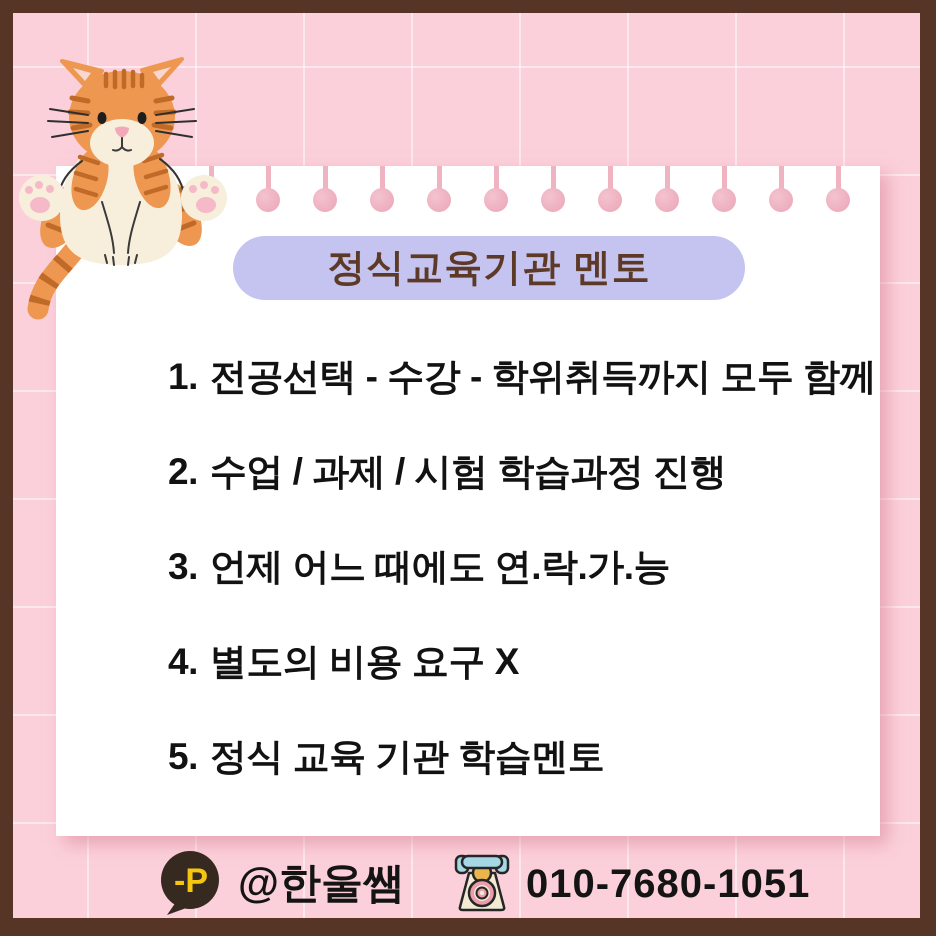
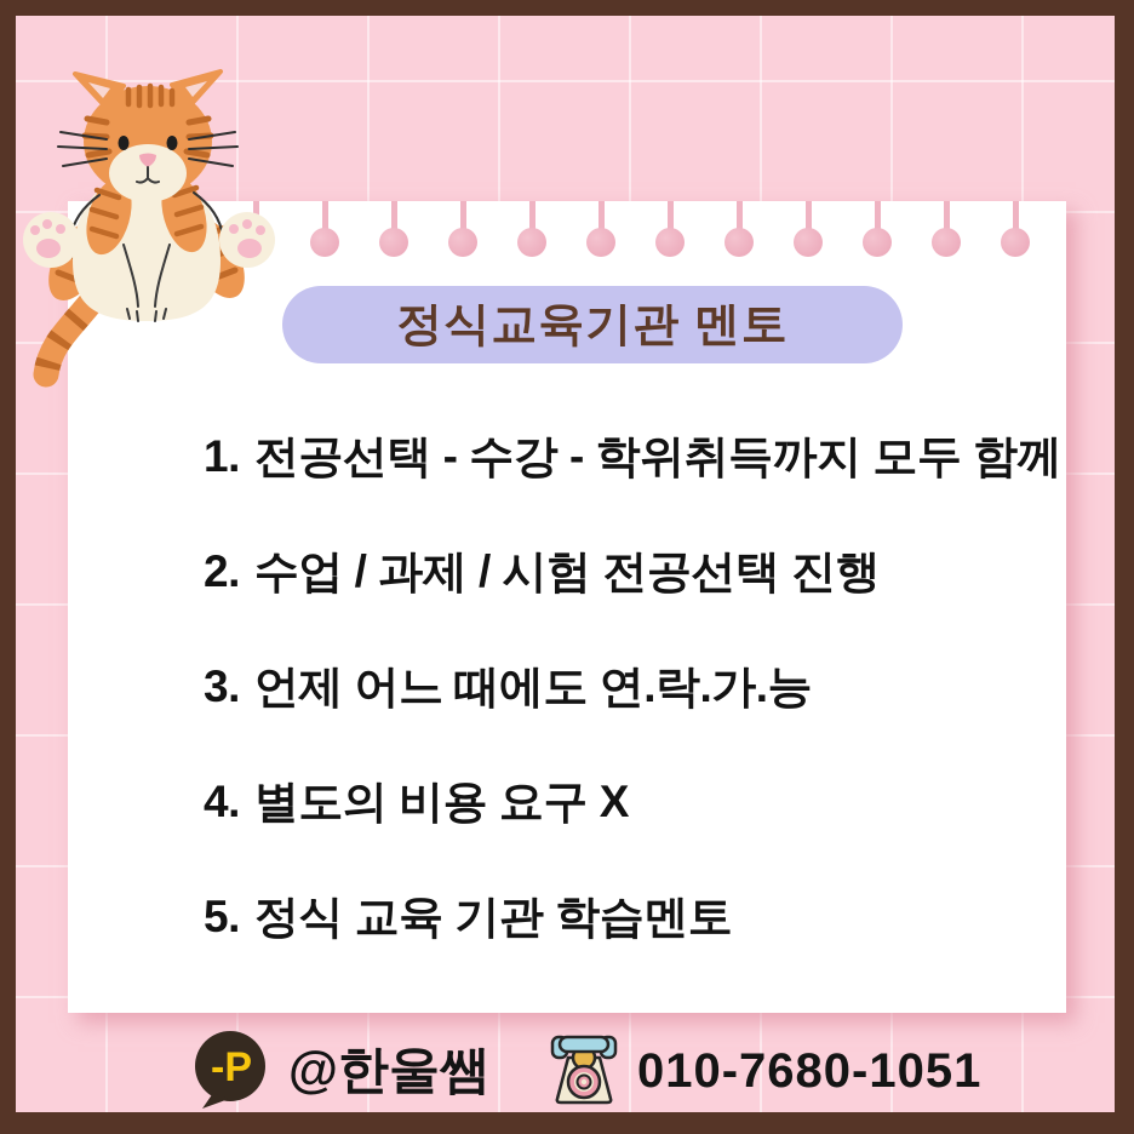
  정식교육기관 멘토
  1.
  전공선택 - 수강 - 학위취득까지 모두 함께
  2.
- 수업 / 과제 / 시험 학습과정 진행
+ 수업 / 과제 / 시험 전공선택 진행
  3.
  언제 어느 때에도 연.락.가.능
  4.
  별도의 비용 요구 X
  5.
  정식 교육 기관 학습멘토
  -P
  @한울쌤
  010-7680-1051
